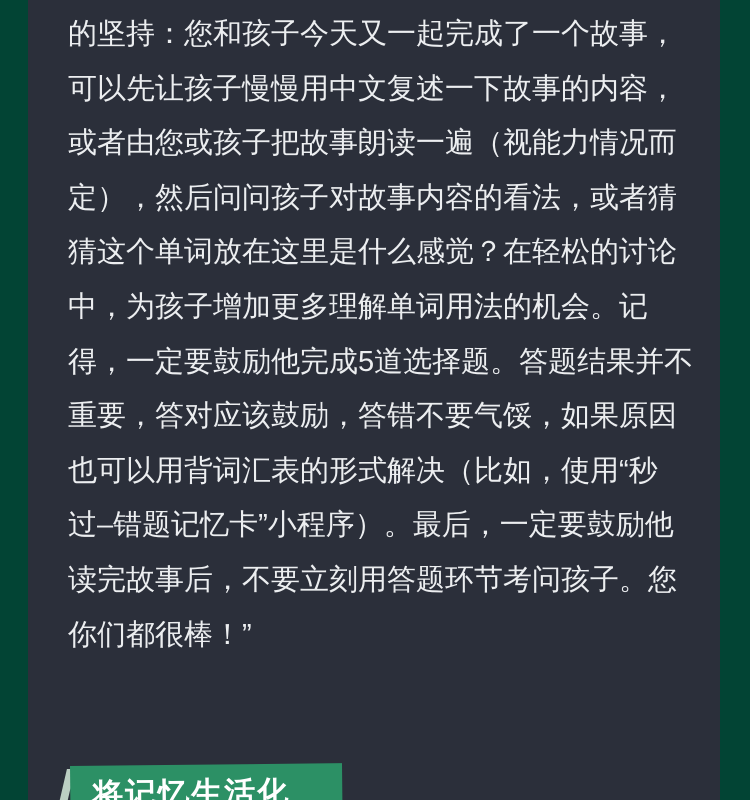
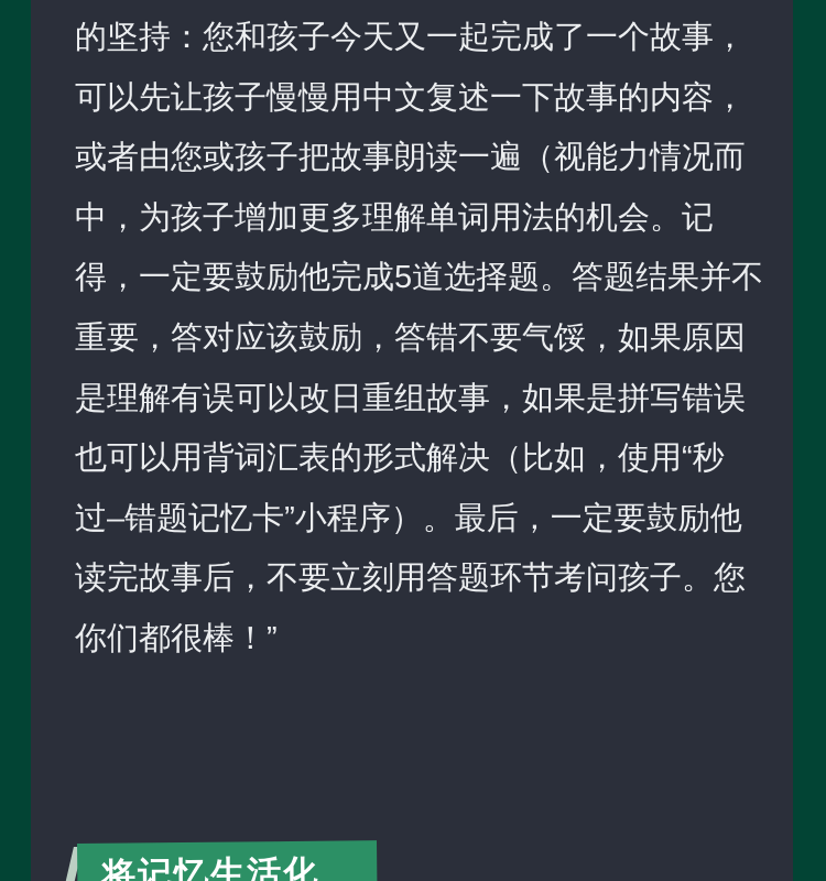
  的坚持：您和孩子今天又一起完成了一个故事，
  可以先让孩子慢慢用中文复述一下故事的内容，
  或者由您或孩子把故事朗读一遍（视能力情况而
- 定），然后问问孩子对故事内容的看法，或者猜
- 猜这个单词放在这里是什么感觉？在轻松的讨论
  中，为孩子增加更多理解单词用法的机会。记
  得，一定要鼓励他完成5道选择题。答题结果并不
  重要，答对应该鼓励，答错不要气馁，如果原因
+ 是理解有误可以改日重组故事，如果是拼写错误
  也可以用背词汇表的形式解决（比如，使用“秒
  过–错题记忆卡”小程序）。最后，一定要鼓励他
  读完故事后，不要立刻用答题环节考问孩子。您
  你们都很棒！”
  将记忆生活化
